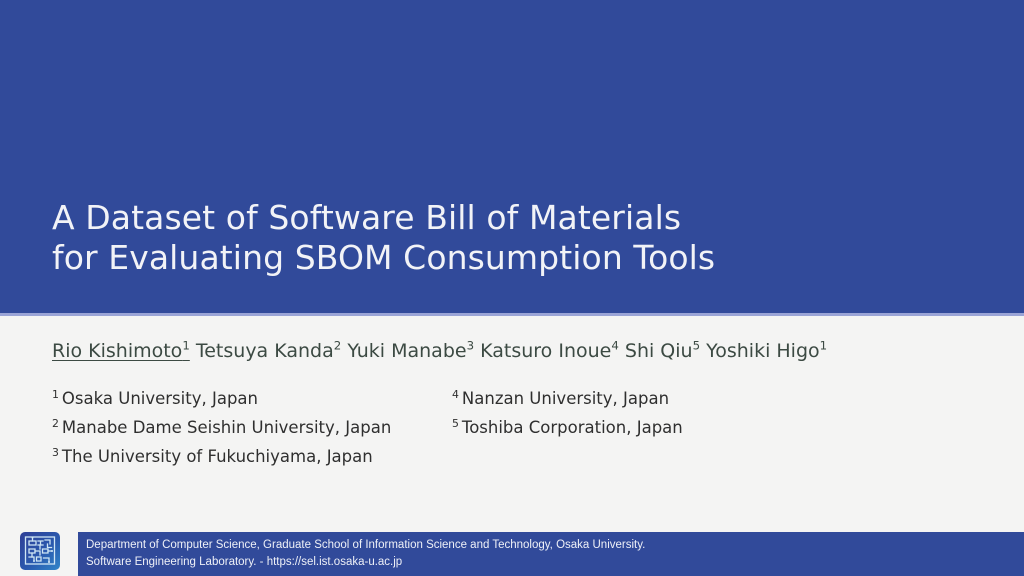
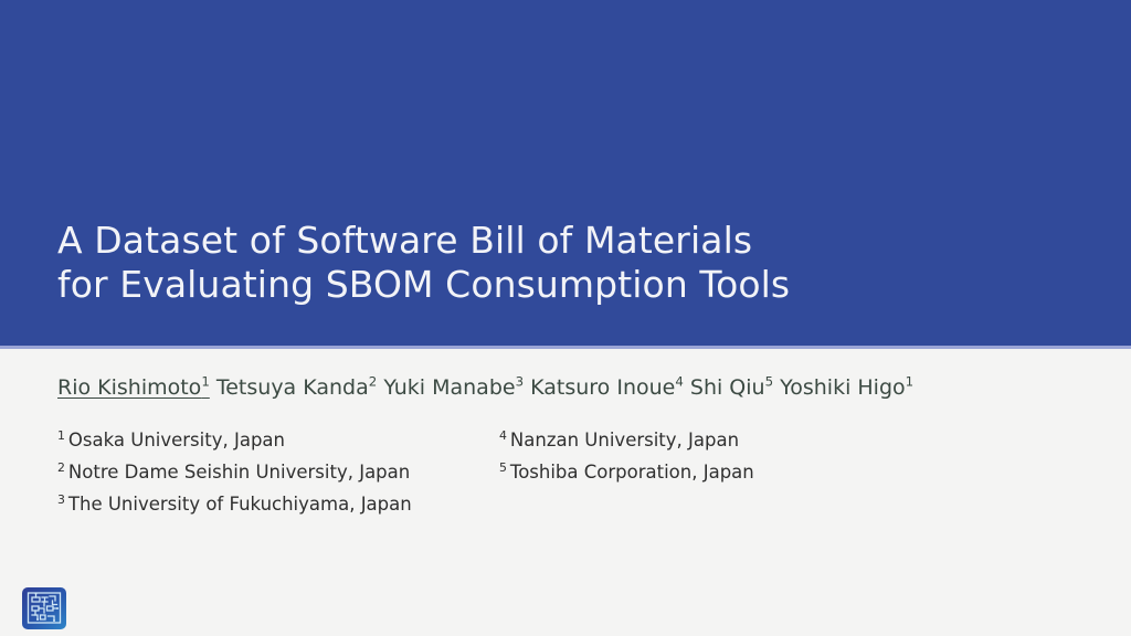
  A Dataset of Software Bill of Materials
  for Evaluating SBOM Consumption Tools
  Rio Kishimoto1 Tetsuya Kanda2 Yuki Manabe3 Katsuro Inoue4 Shi Qiu5 Yoshiki Higo1
  1 Osaka University, Japan
- 2 Manabe Dame Seishin University, Japan
+ 2 Notre Dame Seishin University, Japan
  3 The University of Fukuchiyama, Japan
  4 Nanzan University, Japan
  5 Toshiba Corporation, Japan
- Department of Computer Science, Graduate School of Information Science and Technology, Osaka University.
- Software Engineering Laboratory. - https://sel.ist.osaka-u.ac.jp
